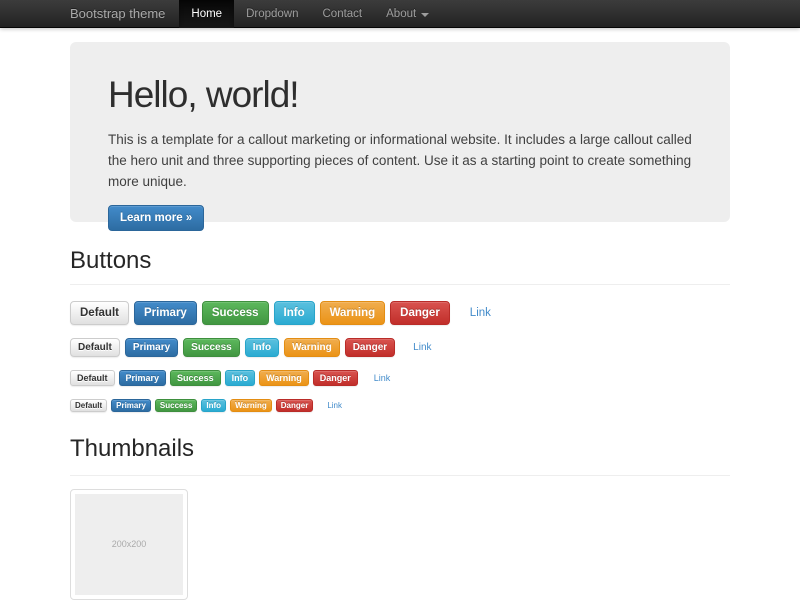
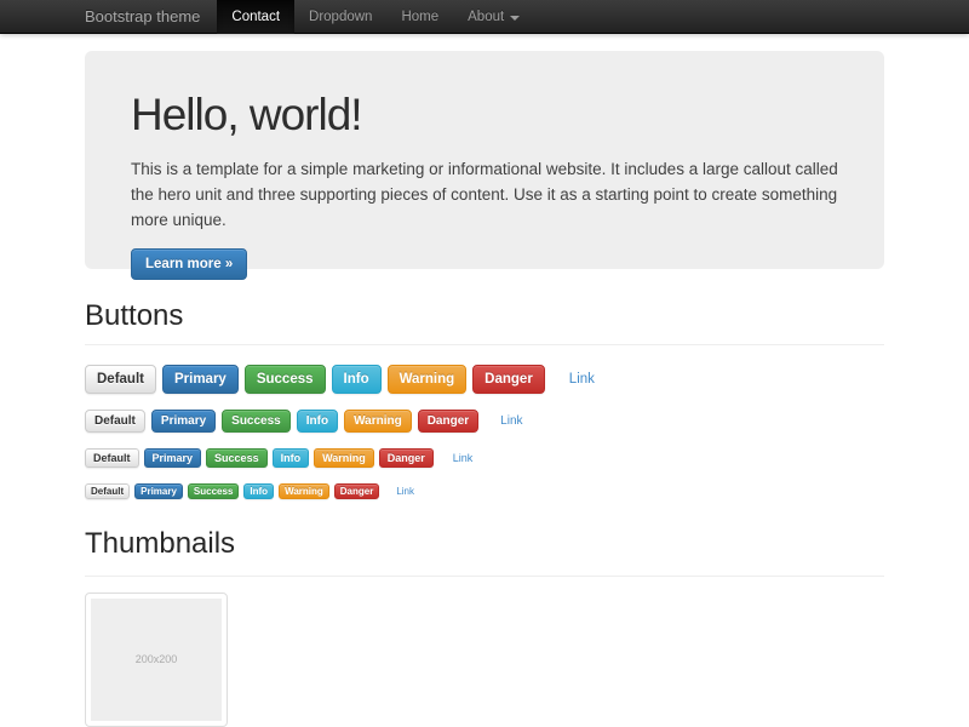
  Bootstrap theme
- Home
+ Contact
  Dropdown
- Contact
+ Home
  About
  Hello, world!
- This is a template for a callout marketing or informational website. It includes a large callout called the hero unit and three supporting pieces of content. Use it as a starting point to create something more unique.
+ This is a template for a simple marketing or informational website. It includes a large callout called the hero unit and three supporting pieces of content. Use it as a starting point to create something more unique.
  Learn more »
  Buttons
  Default
  Primary
  Success
  Info
  Warning
  Danger
  Link
  Default
  Primary
  Success
  Info
  Warning
  Danger
  Link
  Default
  Primary
  Success
  Info
  Warning
  Danger
  Link
  Default
  Primary
  Success
  Info
  Warning
  Danger
  Link
  Thumbnails
  200x200
